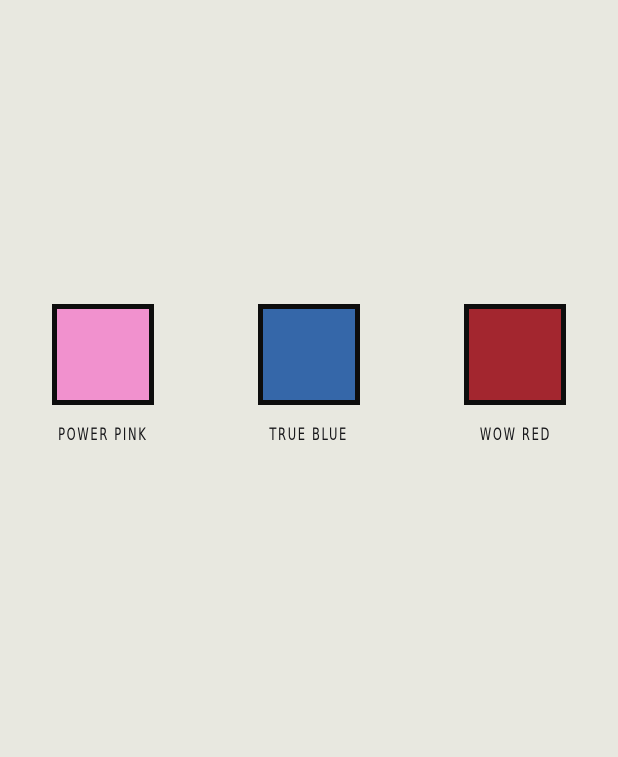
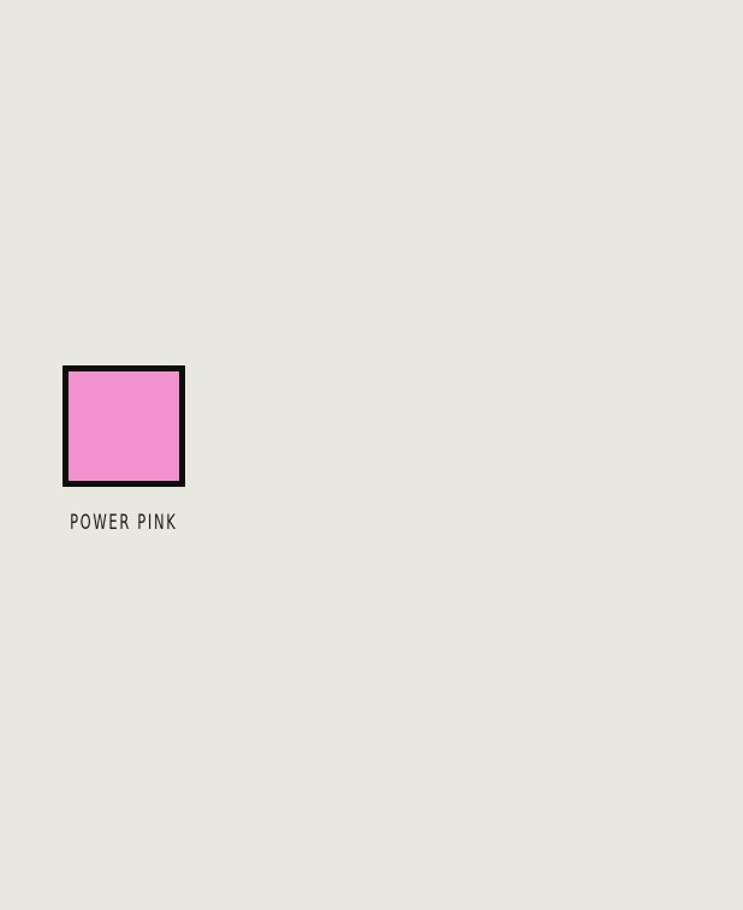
  POWER PINK
- TRUE BLUE
- WOW RED
